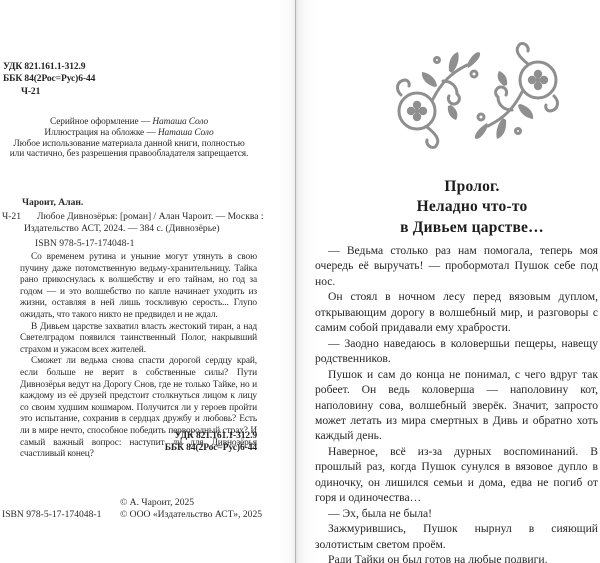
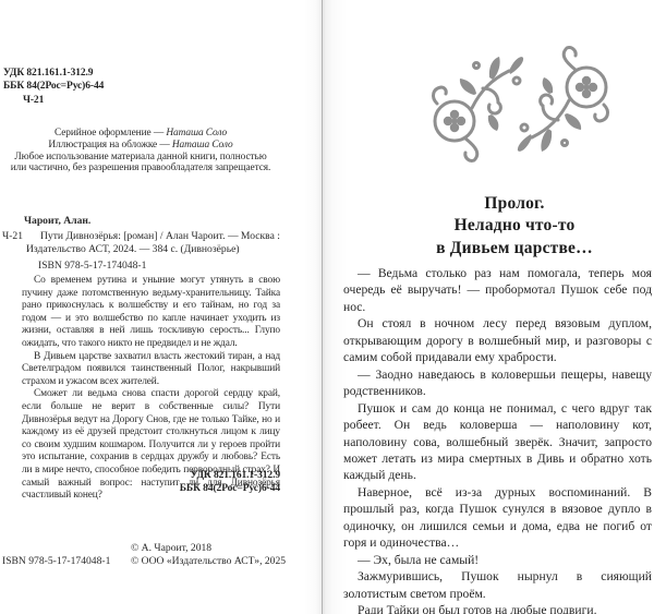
  УДК 821.161.1-312.9
  ББК 84(2Рос=Рус)6-44
  Ч-21
  Серийное оформление — Наташа Соло
  Иллюстрация на обложке — Наташа Соло
  Любое использование материала данной книги, полностью
  или частично, без разрешения правообладателя запрещается.
  Чароит, Алан.
  Ч-21
- Любое Дивнозёрья: [роман] / Алан Чароит. — Москва :
+ Пути Дивнозёрья: [роман] / Алан Чароит. — Москва :
  Издательство АСТ, 2024. — 384 с. (Дивнозёрье)
  ISBN 978-5-17-174048-1
  Со временем рутина и уныние могут утянуть в свою пучину даже потомственную ведьму-хранительницу. Тайка рано прикоснулась к волшебству и его тайнам, но год за годом — и это волшебство по капле начинает уходить из жизни, оставляя в ней лишь тоскливую серость... Глупо ожидать, что такого никто не предвидел и не ждал.
  В Дивьем царстве захватил власть жестокий тиран, а над Светелградом появился таинственный Полог, накрывший страхом и ужасом всех жителей.
  Сможет ли ведьма снова спасти дорогой сердцу край, если больше не верит в собственные силы? Пути Дивнозёрья ведут на Дорогу Снов, где не только Тайке, но и каждому из её друзей предстоит столкнуться лицом к лицу со своим худшим кошмаром. Получится ли у героев пройти это испытание, сохранив в сердцах дружбу и любовь? Есть ли в мире нечто, способное победить первородный страх? И самый важный вопрос: наступит ли для Дивнозёрья счастливый конец?
  УДК 821.161.1-312.9
  ББК 84(2Рос=Рус)6-44
  ISBN 978-5-17-174048-1
- © А. Чароит, 2025
+ © А. Чароит, 2018
  © ООО «Издательство АСТ», 2025
  Пролог.
  Неладно что-то
  в Дивьем царстве…
  — Ведьма столько раз нам помогала, теперь моя очередь её выручать! — пробормотал Пушок себе под нос.
  Он стоял в ночном лесу перед вязовым дуплом, открывающим дорогу в волшебный мир, и разговоры с самим собой придавали ему храбрости.
  — Заодно наведаюсь в коловершьи пещеры, навещу родственников.
  Пушок и сам до конца не понимал, с чего вдруг так робеет. Он ведь коловерша — наполовину кот, наполовину сова, волшебный зверёк. Значит, запросто может летать из мира смертных в Дивь и обратно хоть каждый день.
  Наверное, всё из-за дурных воспоминаний. В прошлый раз, когда Пушок сунулся в вязовое дупло в одиночку, он лишился семьи и дома, едва не погиб от горя и одиночества…
- — Эх, была не была!
+ — Эх, была не самый!
  Зажмурившись, Пушок нырнул в сияющий золотистым светом проём.
  Ради Тайки он был готов на любые подвиги.
